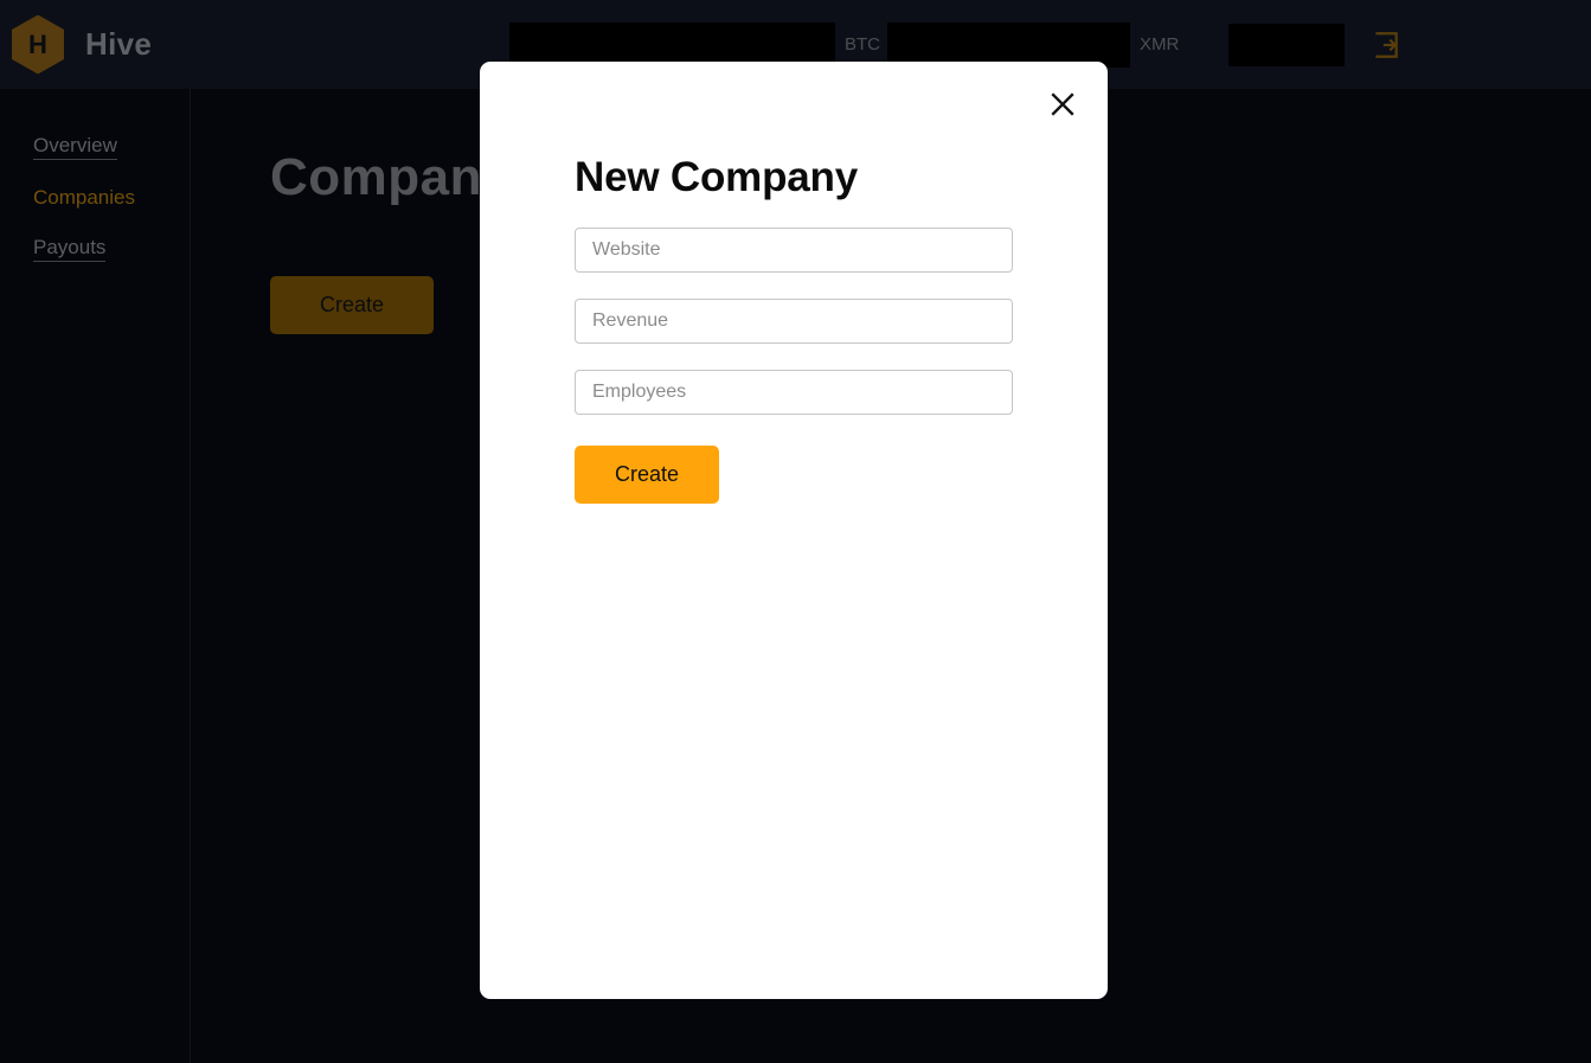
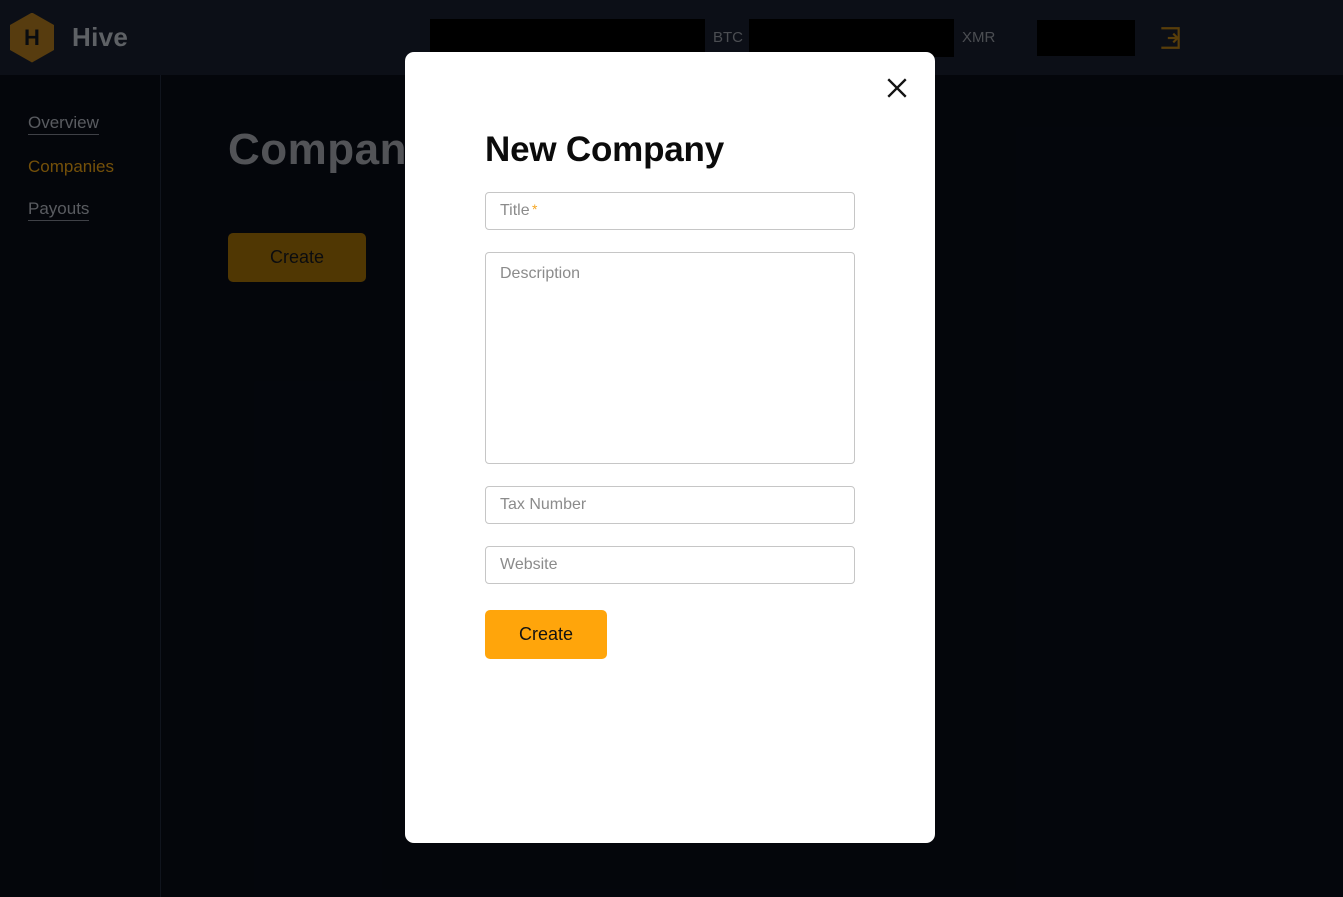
  H
  Hive
  BTC
  XMR
  Overview
  Companies
  Payouts
  Create
  New Company
+ Title
+ *
+ Description
+ Tax Number
  Website
- Revenue
- Employees
  Create
